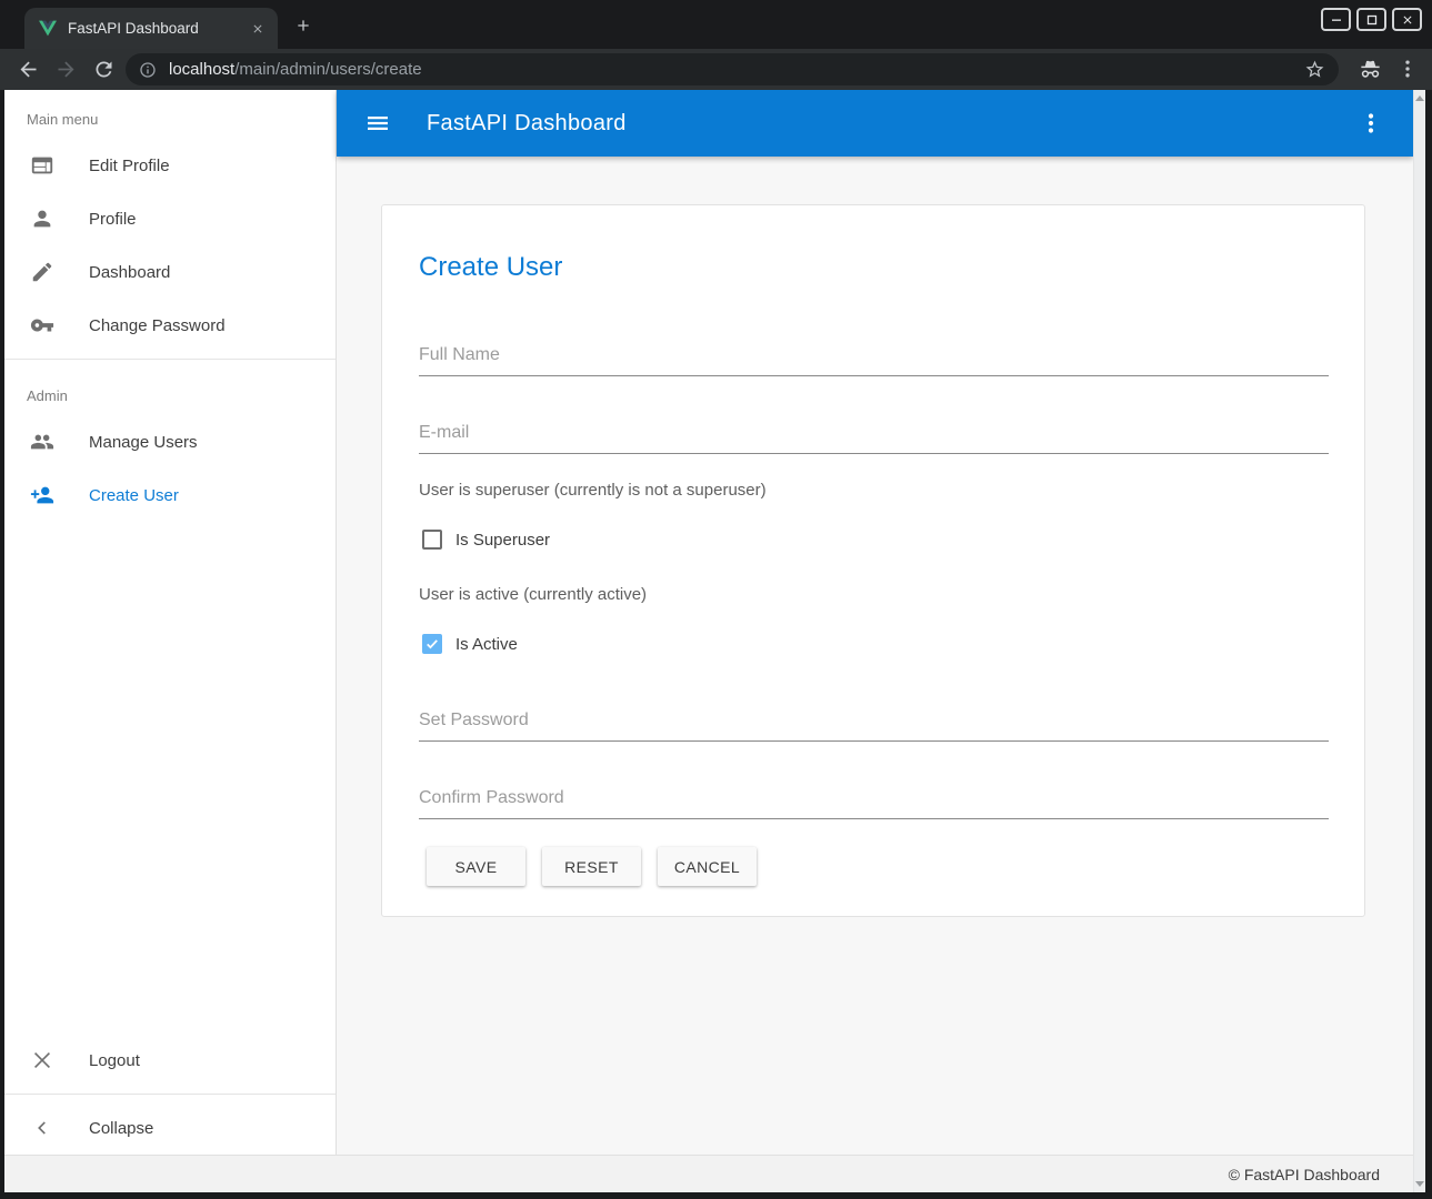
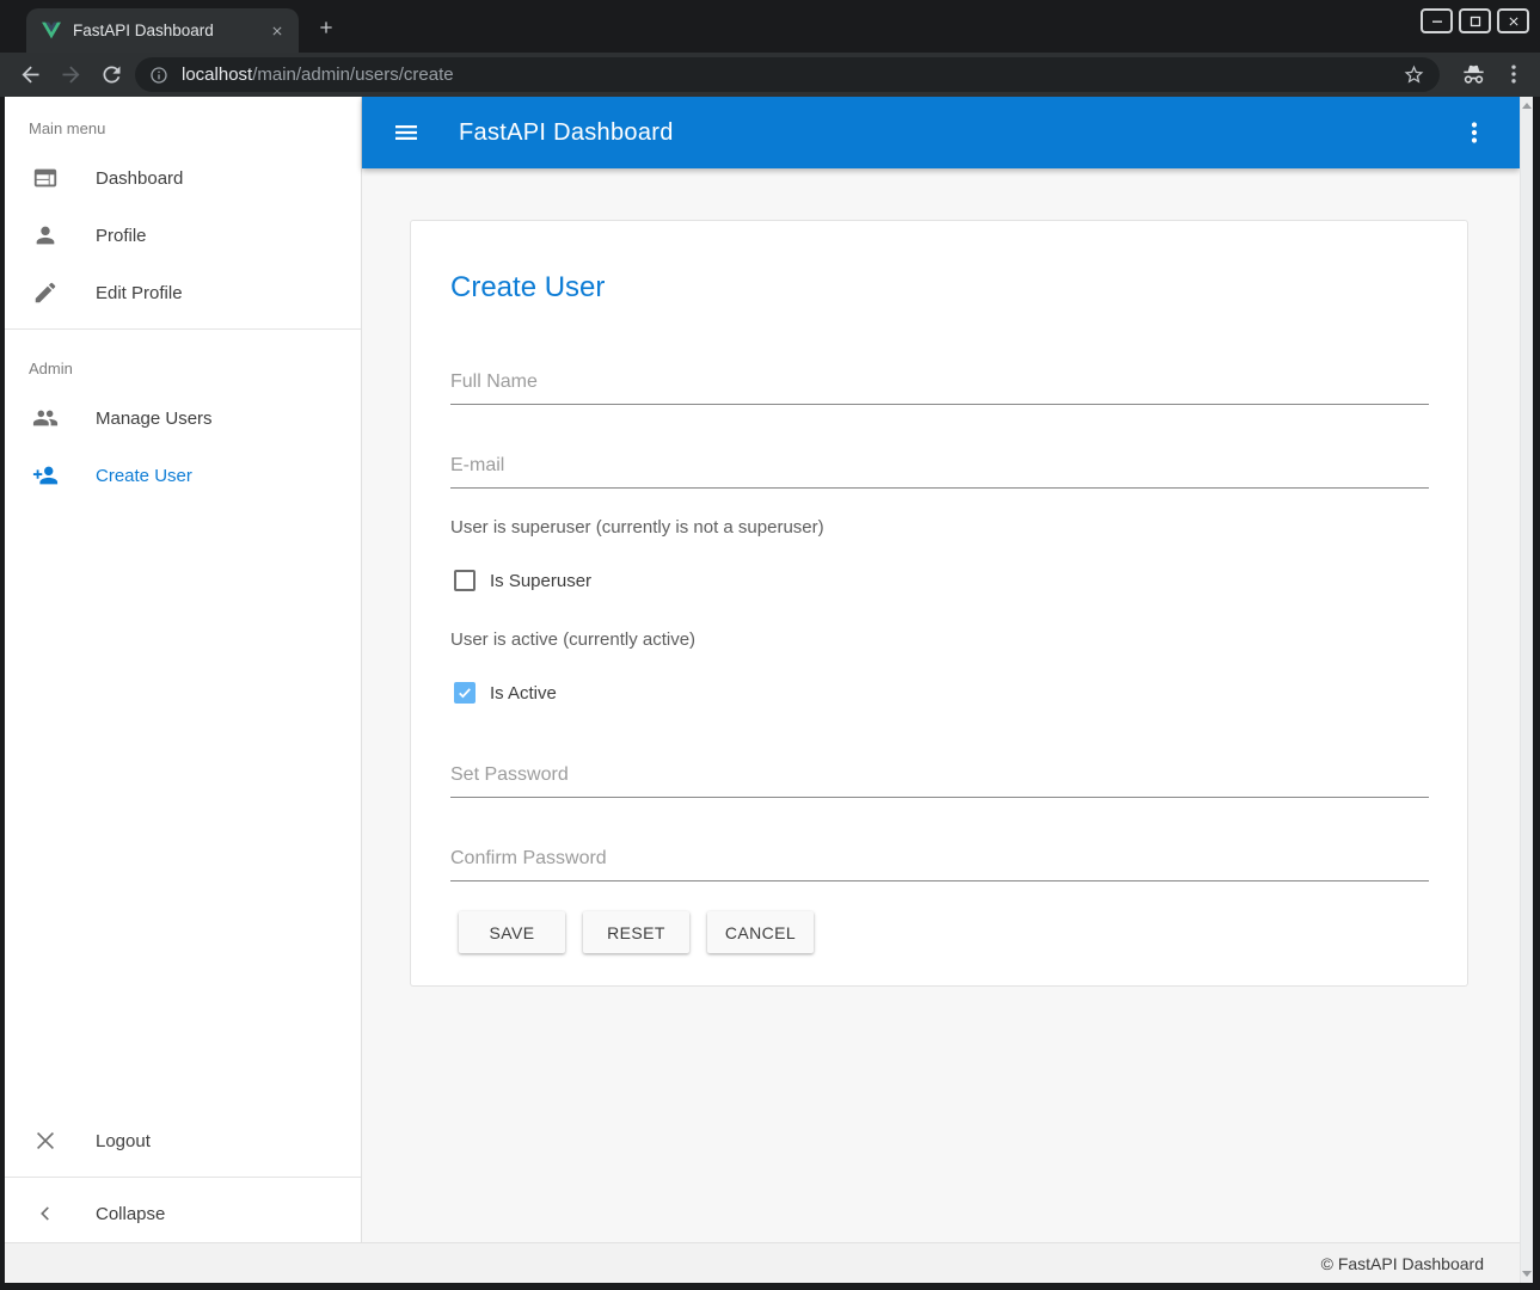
  FastAPI Dashboard
  localhost/main/admin/users/create
  Main menu
- Edit Profile
+ Dashboard
  Profile
- Dashboard
+ Edit Profile
- Change Password
  Admin
  Manage Users
  Create User
  Logout
  Collapse
  FastAPI Dashboard
  Create User
  Full Name
  E-mail
  User is superuser (currently is not a superuser)
  Is Superuser
  User is active (currently active)
  Is Active
  Set Password
  Confirm Password
  SAVE
  RESET
  CANCEL
  © FastAPI Dashboard
